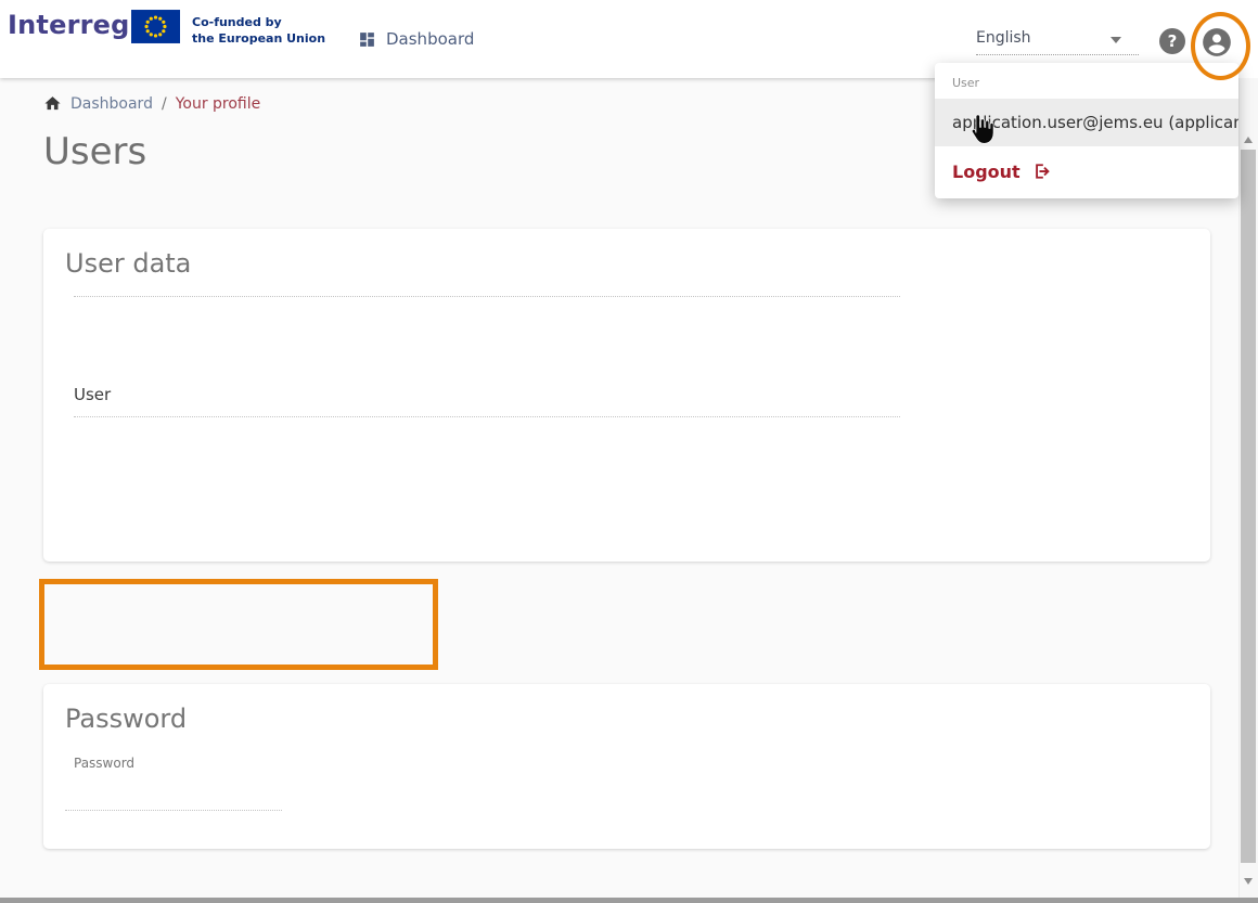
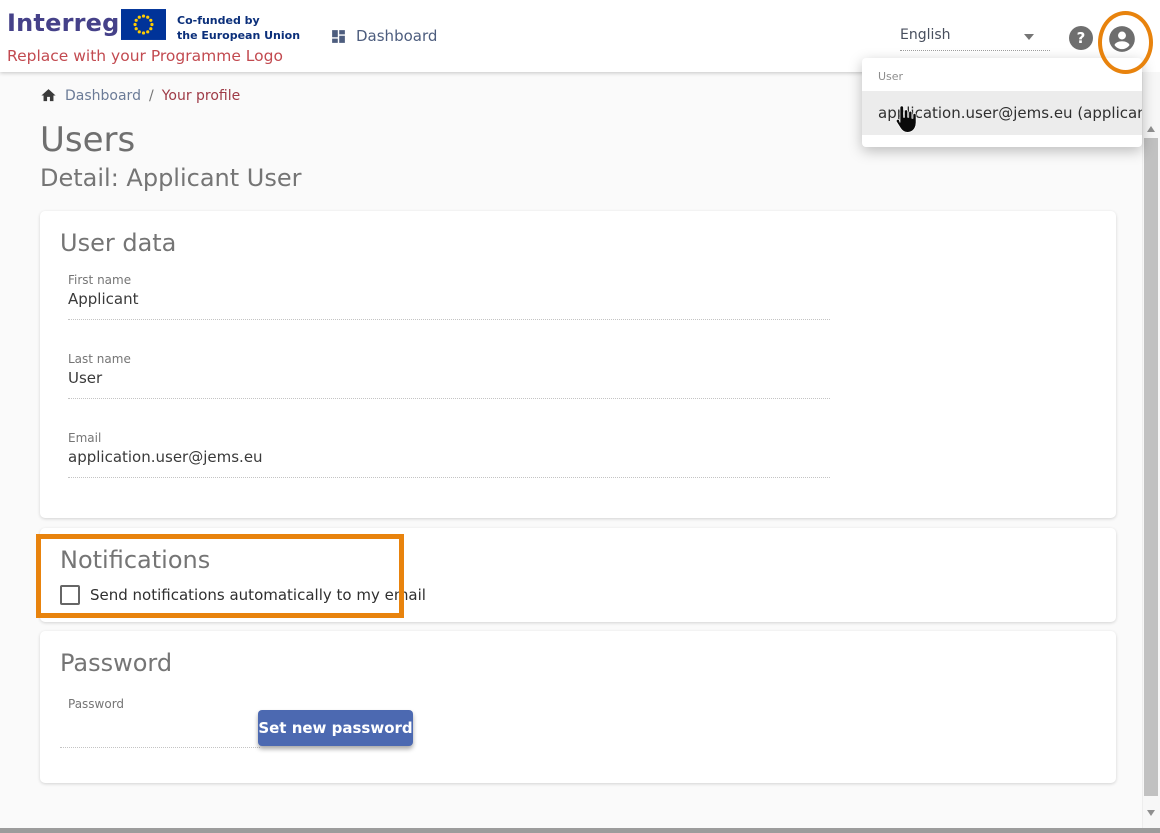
  Interreg
  Co-funded by
  the European Union
+ Replace with your Programme Logo
  Dashboard
  English
  ?
  User
  aplication.user@jems.eu (applican
- Logout
  Dashboard
  /
  Your profile
  Users
+ Detail: Applicant User
  User data
+ First name
+ Applicant
+ Last name
  User
+ Email
+ application.user@jems.eu
+ Notifications
+ Send notifications automatically to my email
  Password
  Password
+ Set new password
